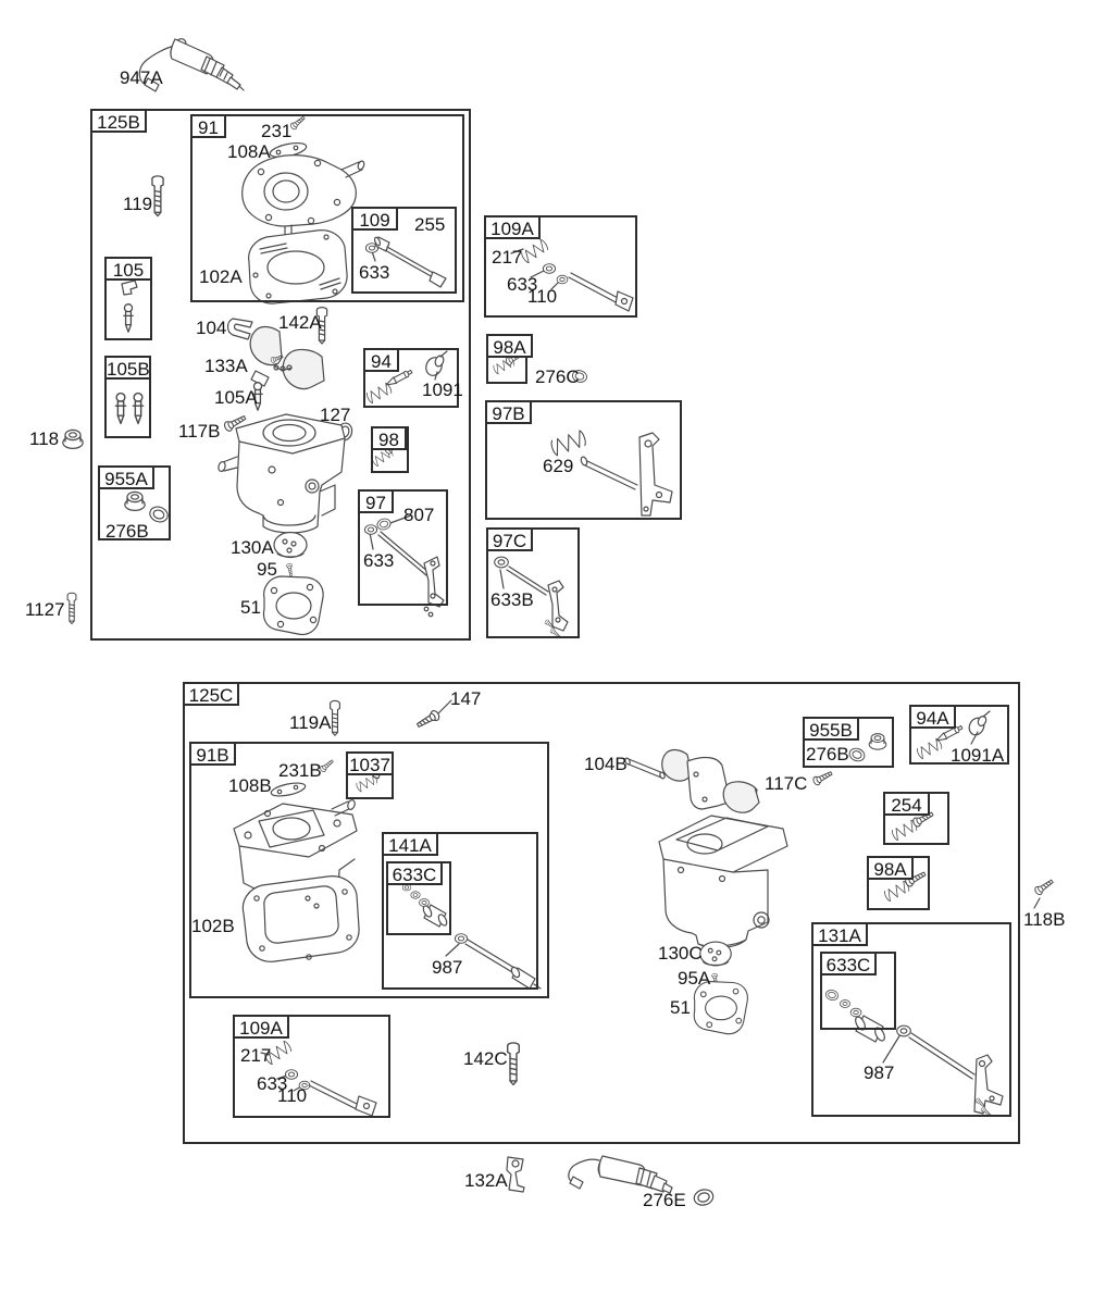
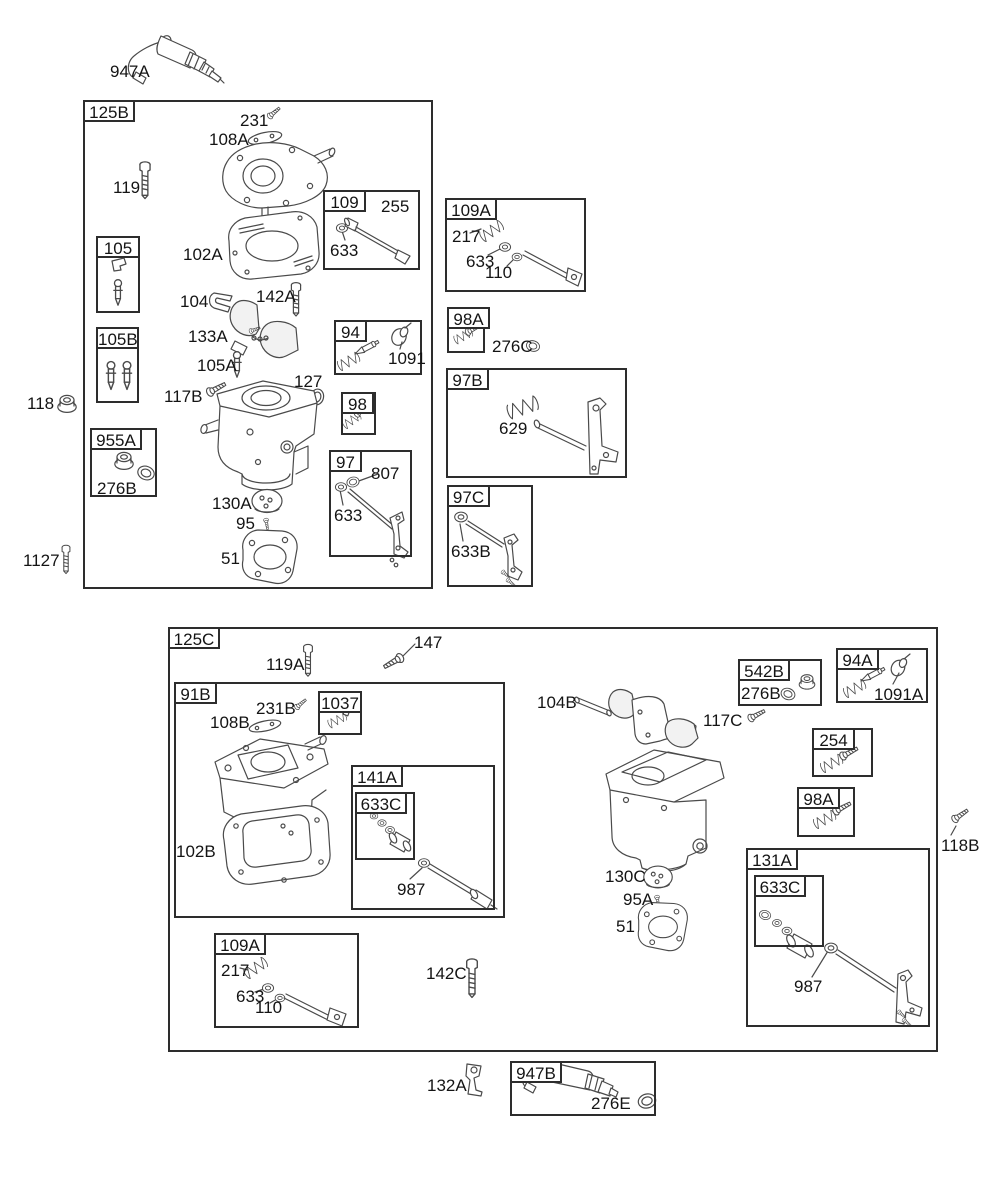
  125B
- 91
  109
  105
  105B
  94
  98
  955A
  97
  109A
  98A
  97B
  97C
  125C
  91B
  1037
  141A
  633C
- 955B
+ 542B
  94A
  254
  98A
  131A
  633C
  109A
+ 947B
  947A
  231
  108A
  255
  633
  102A
  119
  104
  142A
  133A
  105A
  1091
  117B
  127
  276B
  807
  633
  130A
  95
  51
  118
  1127
  217
  633
  110
  276C
  629
  633B
  147
  119A
  231B
  108B
  102B
  987
  104B
  117C
  276B
  1091A
  118B
  130C
  95A
  51
  987
  217
  633
  110
  142C
  132A
  276E
